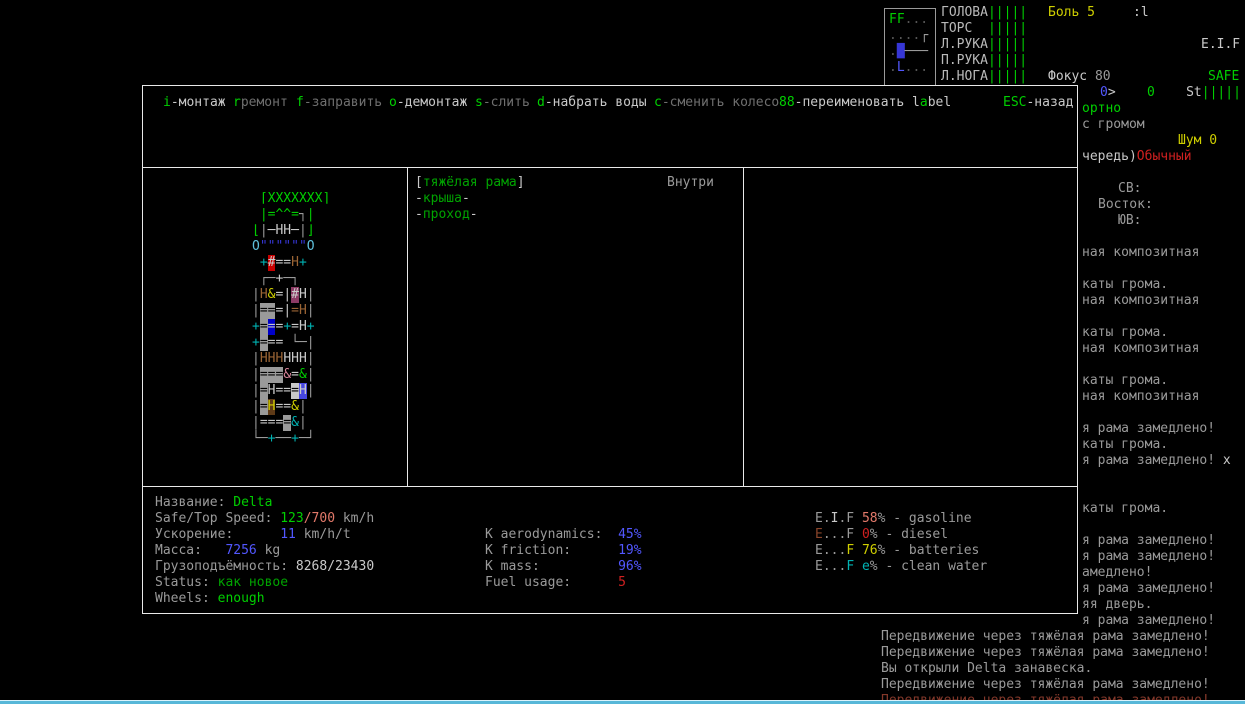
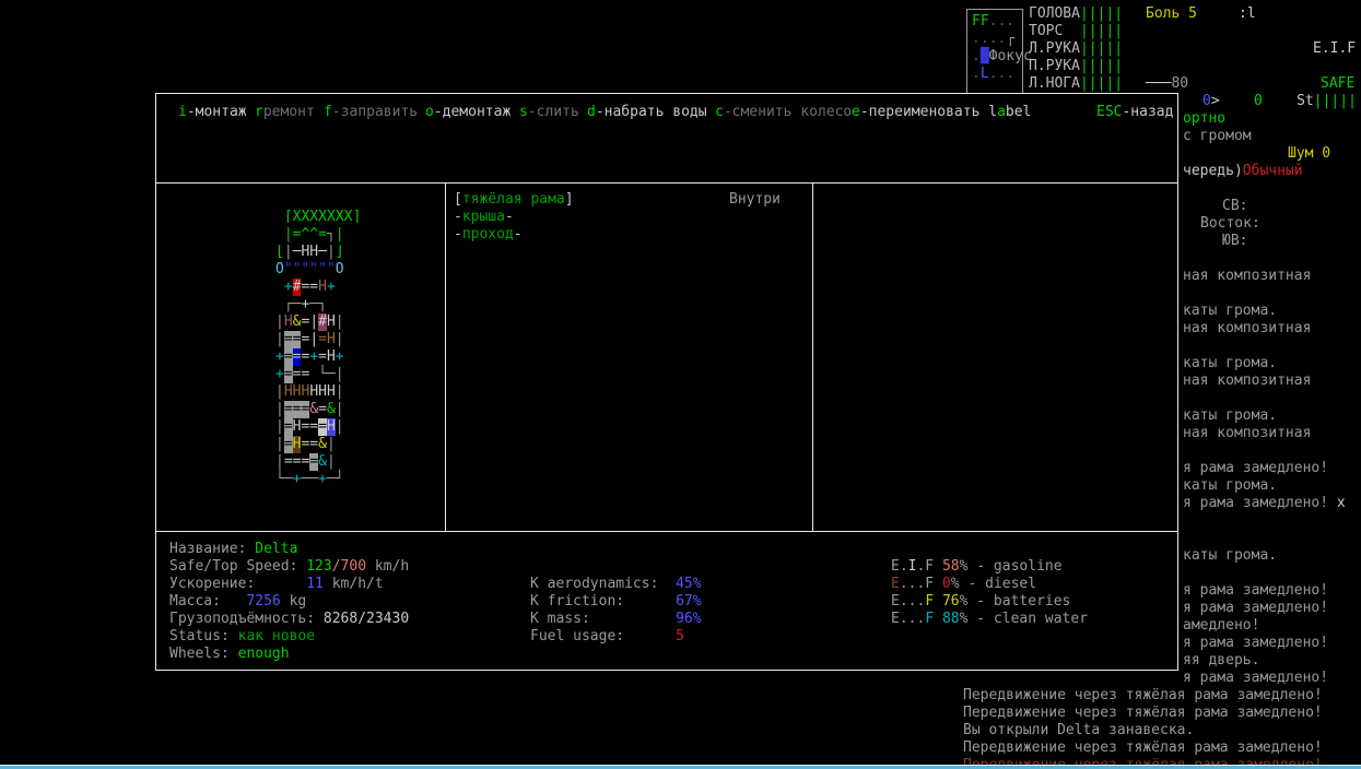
  FF...
  ....┌
- .█───
+ .█Фокус
  .L...
  ГОЛОВА|||||
  ТОРС |||||
  Л.РУКА|||||
  П.РУКА|||||
  Л.НОГА|||||
  Боль 5
  :l
  E.I.F
- Фокус 80
+ ───80
  SAFE
  0> 0 St|||||
  ортно
  с громом
  Шум 0
  чередь)Обычный
  СВ:
  Восток:
  ЮВ:
  i-монтаж
  rремонт
  f-заправить
  o-демонтаж
  s-слить
  d-набрать воды
  c-сменить колесо
- 88-переименовать label
+ e-переименовать label
  ESC-назад
  [тяжёлая рама]
  Внутри
  -крыша-
  -проход-
  ⌈XXXXXXX⌉
  |=^^=┐|
  ⌊|─HH─|⌋
  O""""""O
  +#==H+
  ┌─+─┐
  |H&=|#H|
  |===|=H|
  +===+=H+
  +=== └─|
  |HHHHHH|
  |===&=&|
  |=H===H|
  |=H==&|
  |====&|
  └─+──+─┘
  Название: Delta
  Safe/Top Speed: 123/700 km/h
  Ускорение: 11 km/h/t
  Масса: 7256 kg
  Грузоподъёмность: 8268/23430
  Status: как новое
  Wheels: enough
  K aerodynamics: 45%
- K friction: 19%
+ K friction: 67%
  K mass: 96%
  Fuel usage: 5
  E.I.F 58% - gasoline
  E...F 0% - diesel
  E...F 76% - batteries
- E...F e% - clean water
+ E...F 88% - clean water
  ная композитная
  каты грома.
  ная композитная
  каты грома.
  ная композитная
  каты грома.
  ная композитная
  я рама замедлено!
  каты грома.
  я рама замедлено! x
  каты грома.
  я рама замедлено!
  я рама замедлено!
  амедлено!
  я рама замедлено!
  яя дверь.
  я рама замедлено!
  Передвижение через тяжёлая рама замедлено!
  Передвижение через тяжёлая рама замедлено!
  Вы открыли Delta занавеска.
  Передвижение через тяжёлая рама замедлено!
